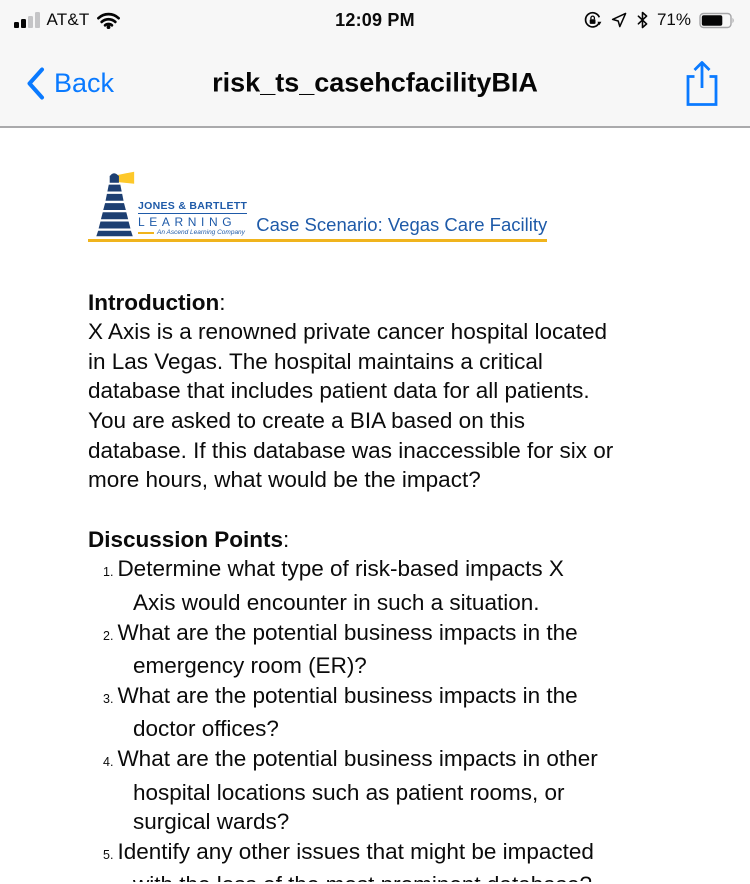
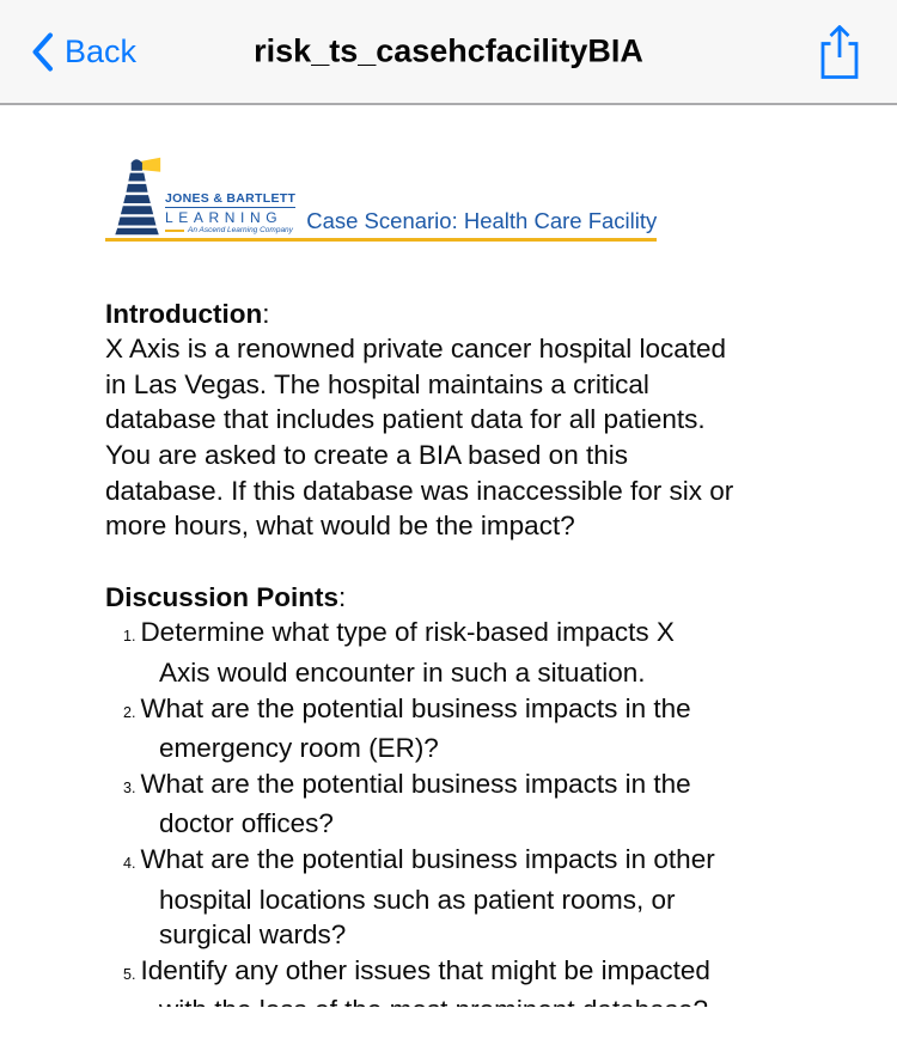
- AT&T
- 12:09 PM
- 71%
  Back
  risk_ts_casehcfacilityBIA
  JONES & BARTLETT
  LEARNING
- Case Scenario: Vegas Care Facility
+ Case Scenario: Health Care Facility
  Introduction:
  X Axis is a renowned private cancer hospital located
  in Las Vegas. The hospital maintains a critical
  database that includes patient data for all patients.
  You are asked to create a BIA based on this
  database. If this database was inaccessible for six or
  more hours, what would be the impact?
  Discussion Points:
  1. Determine what type of risk-based impacts X
  Axis would encounter in such a situation.
  2. What are the potential business impacts in the
  emergency room (ER)?
  3. What are the potential business impacts in the
  doctor offices?
  4. What are the potential business impacts in other
  hospital locations such as patient rooms, or
  surgical wards?
  5. Identify any other issues that might be impacted
